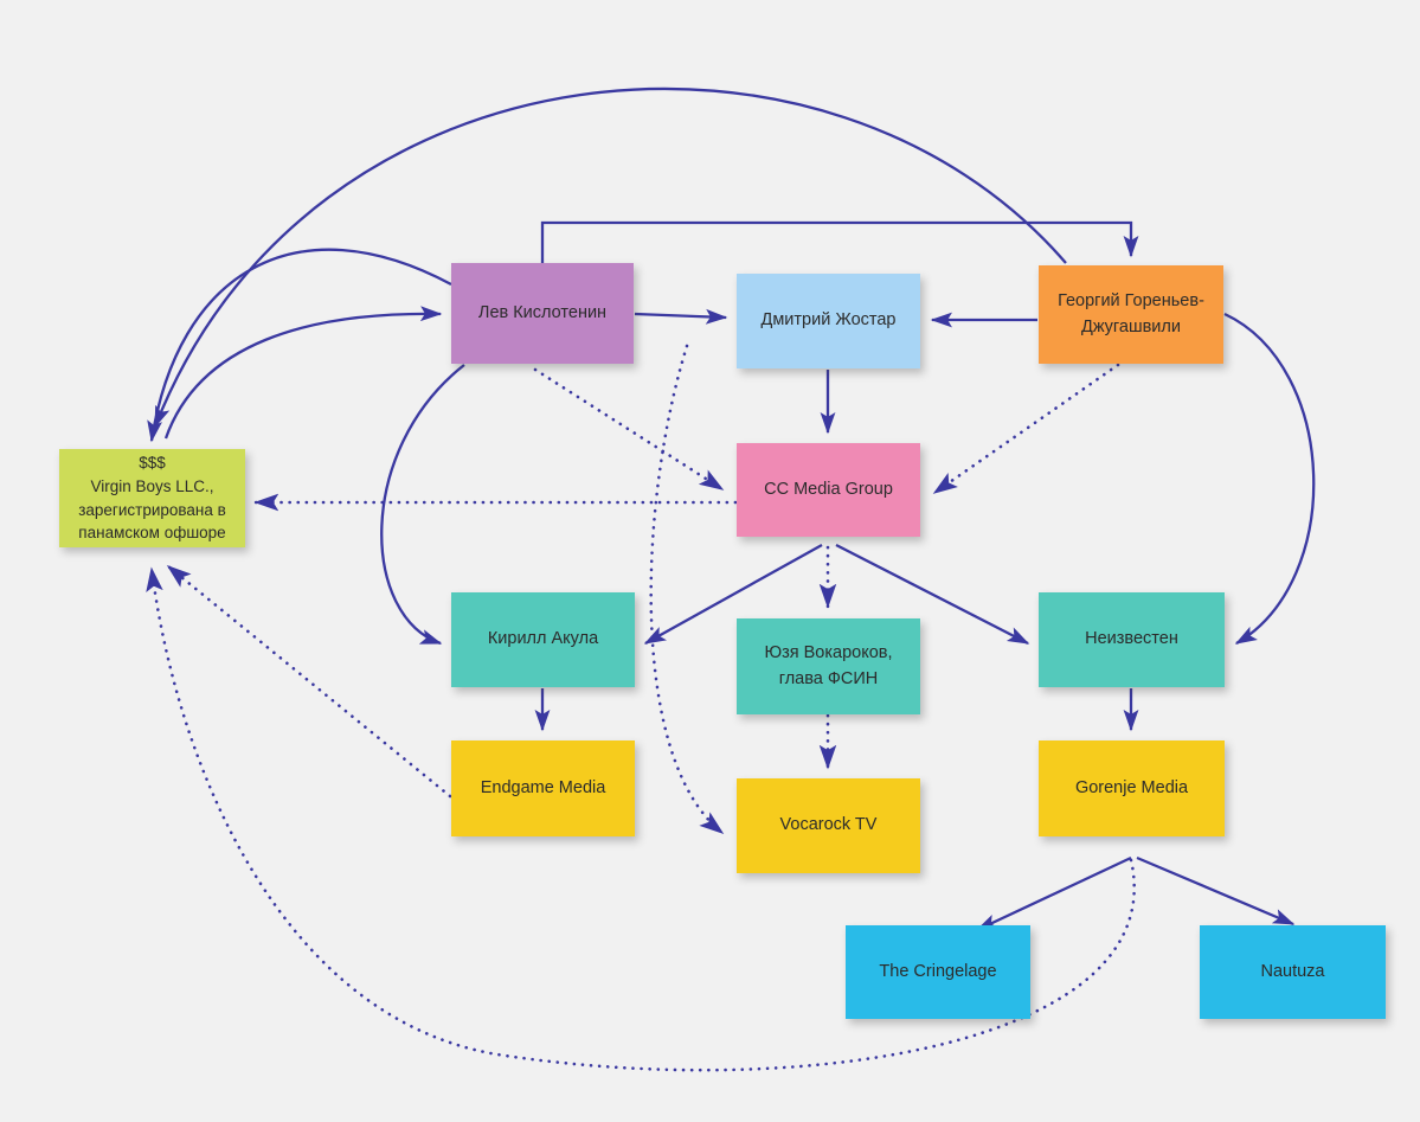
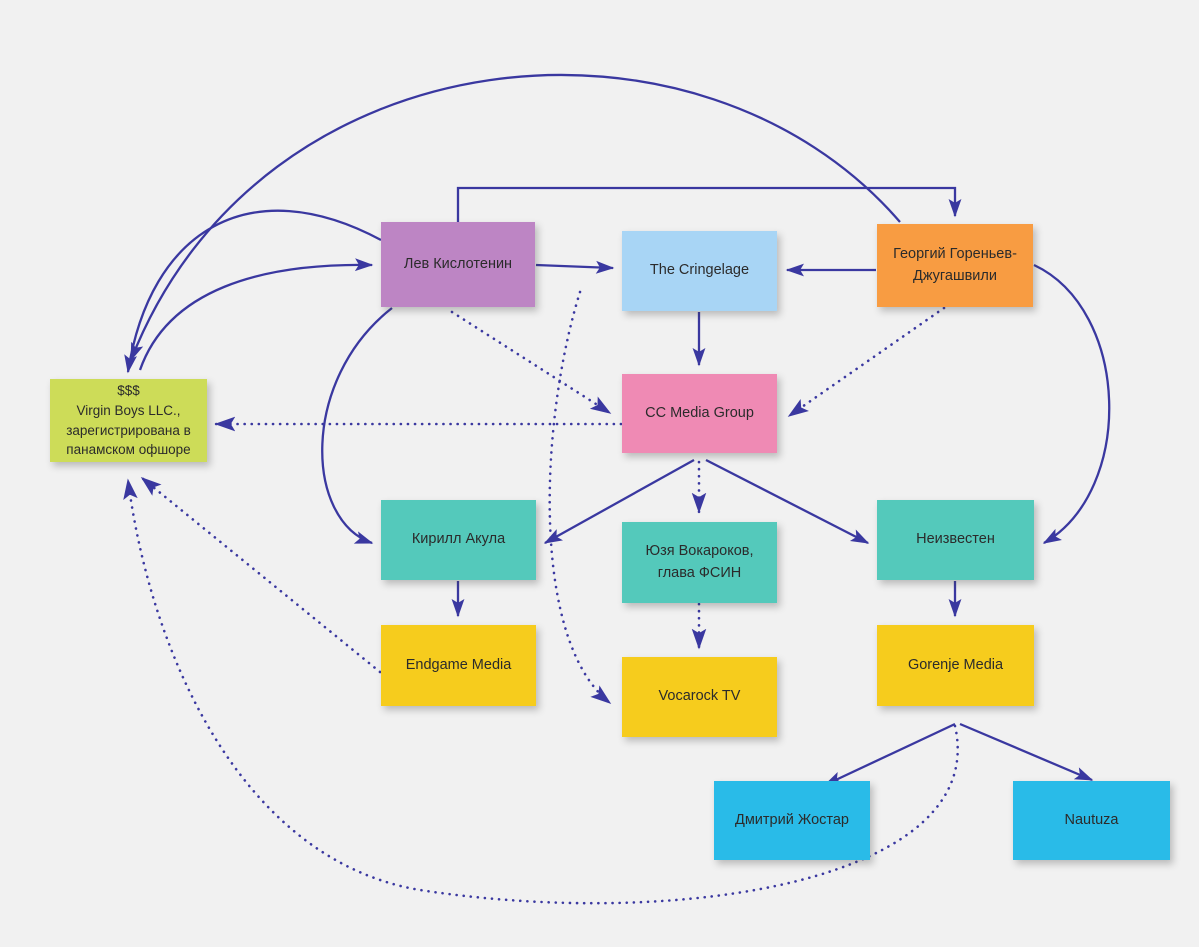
  $$$
  Virgin Boys LLC.,
  зарегистрирована в
  панамском офшоре
  Лев Кислотенин
- Дмитрий Жостар
+ The Cringelage
  Георгий Гореньев-
  Джугашвили
  CC Media Group
  Кирилл Акула
  Юзя Вокароков,
  глава ФСИН
  Неизвестен
  Endgame Media
  Vocarock TV
  Gorenje Media
- The Cringelage
+ Дмитрий Жостар
  Nautuza
